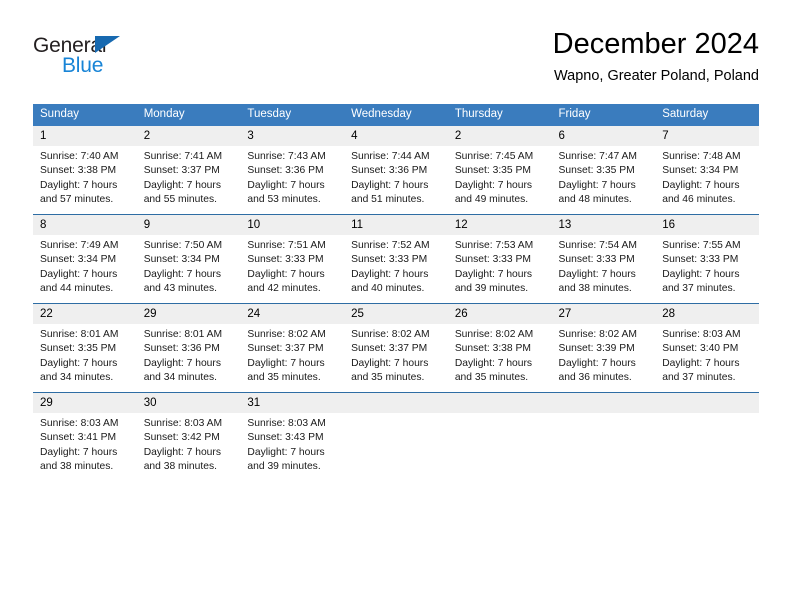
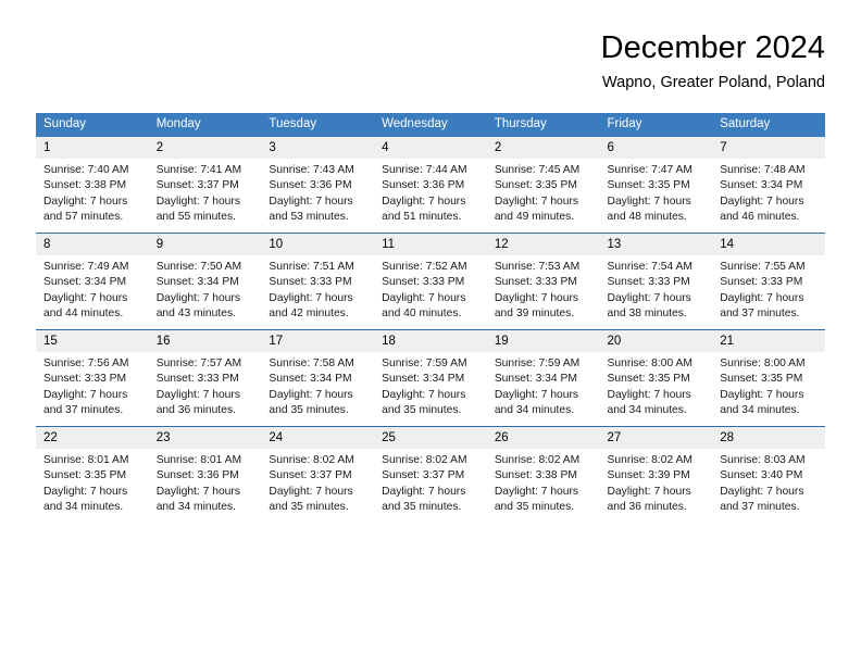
- General
- Blue
  December 2024
  Wapno, Greater Poland, Poland
  Sunday	Monday	Tuesday	Wednesday	Thursday	Friday	Saturday
  1 Sunrise: 7:40 AM Sunset: 3:38 PM Daylight: 7 hours and 57 minutes.	2 Sunrise: 7:41 AM Sunset: 3:37 PM Daylight: 7 hours and 55 minutes.	3 Sunrise: 7:43 AM Sunset: 3:36 PM Daylight: 7 hours and 53 minutes.	4 Sunrise: 7:44 AM Sunset: 3:36 PM Daylight: 7 hours and 51 minutes.	2 Sunrise: 7:45 AM Sunset: 3:35 PM Daylight: 7 hours and 49 minutes.	6 Sunrise: 7:47 AM Sunset: 3:35 PM Daylight: 7 hours and 48 minutes.	7 Sunrise: 7:48 AM Sunset: 3:34 PM Daylight: 7 hours and 46 minutes.
- 8 Sunrise: 7:49 AM Sunset: 3:34 PM Daylight: 7 hours and 44 minutes.	9 Sunrise: 7:50 AM Sunset: 3:34 PM Daylight: 7 hours and 43 minutes.	10 Sunrise: 7:51 AM Sunset: 3:33 PM Daylight: 7 hours and 42 minutes.	11 Sunrise: 7:52 AM Sunset: 3:33 PM Daylight: 7 hours and 40 minutes.	12 Sunrise: 7:53 AM Sunset: 3:33 PM Daylight: 7 hours and 39 minutes.	13 Sunrise: 7:54 AM Sunset: 3:33 PM Daylight: 7 hours and 38 minutes.	16 Sunrise: 7:55 AM Sunset: 3:33 PM Daylight: 7 hours and 37 minutes.
+ 8 Sunrise: 7:49 AM Sunset: 3:34 PM Daylight: 7 hours and 44 minutes.	9 Sunrise: 7:50 AM Sunset: 3:34 PM Daylight: 7 hours and 43 minutes.	10 Sunrise: 7:51 AM Sunset: 3:33 PM Daylight: 7 hours and 42 minutes.	11 Sunrise: 7:52 AM Sunset: 3:33 PM Daylight: 7 hours and 40 minutes.	12 Sunrise: 7:53 AM Sunset: 3:33 PM Daylight: 7 hours and 39 minutes.	13 Sunrise: 7:54 AM Sunset: 3:33 PM Daylight: 7 hours and 38 minutes.	14 Sunrise: 7:55 AM Sunset: 3:33 PM Daylight: 7 hours and 37 minutes.
+ 15 Sunrise: 7:56 AM Sunset: 3:33 PM Daylight: 7 hours and 37 minutes.	16 Sunrise: 7:57 AM Sunset: 3:33 PM Daylight: 7 hours and 36 minutes.	17 Sunrise: 7:58 AM Sunset: 3:34 PM Daylight: 7 hours and 35 minutes.	18 Sunrise: 7:59 AM Sunset: 3:34 PM Daylight: 7 hours and 35 minutes.	19 Sunrise: 7:59 AM Sunset: 3:34 PM Daylight: 7 hours and 34 minutes.	20 Sunrise: 8:00 AM Sunset: 3:35 PM Daylight: 7 hours and 34 minutes.	21 Sunrise: 8:00 AM Sunset: 3:35 PM Daylight: 7 hours and 34 minutes.
- 22 Sunrise: 8:01 AM Sunset: 3:35 PM Daylight: 7 hours and 34 minutes.	29 Sunrise: 8:01 AM Sunset: 3:36 PM Daylight: 7 hours and 34 minutes.	24 Sunrise: 8:02 AM Sunset: 3:37 PM Daylight: 7 hours and 35 minutes.	25 Sunrise: 8:02 AM Sunset: 3:37 PM Daylight: 7 hours and 35 minutes.	26 Sunrise: 8:02 AM Sunset: 3:38 PM Daylight: 7 hours and 35 minutes.	27 Sunrise: 8:02 AM Sunset: 3:39 PM Daylight: 7 hours and 36 minutes.	28 Sunrise: 8:03 AM Sunset: 3:40 PM Daylight: 7 hours and 37 minutes.
+ 22 Sunrise: 8:01 AM Sunset: 3:35 PM Daylight: 7 hours and 34 minutes.	23 Sunrise: 8:01 AM Sunset: 3:36 PM Daylight: 7 hours and 34 minutes.	24 Sunrise: 8:02 AM Sunset: 3:37 PM Daylight: 7 hours and 35 minutes.	25 Sunrise: 8:02 AM Sunset: 3:37 PM Daylight: 7 hours and 35 minutes.	26 Sunrise: 8:02 AM Sunset: 3:38 PM Daylight: 7 hours and 35 minutes.	27 Sunrise: 8:02 AM Sunset: 3:39 PM Daylight: 7 hours and 36 minutes.	28 Sunrise: 8:03 AM Sunset: 3:40 PM Daylight: 7 hours and 37 minutes.
- 29 Sunrise: 8:03 AM Sunset: 3:41 PM Daylight: 7 hours and 38 minutes.	30 Sunrise: 8:03 AM Sunset: 3:42 PM Daylight: 7 hours and 38 minutes.	31 Sunrise: 8:03 AM Sunset: 3:43 PM Daylight: 7 hours and 39 minutes.
